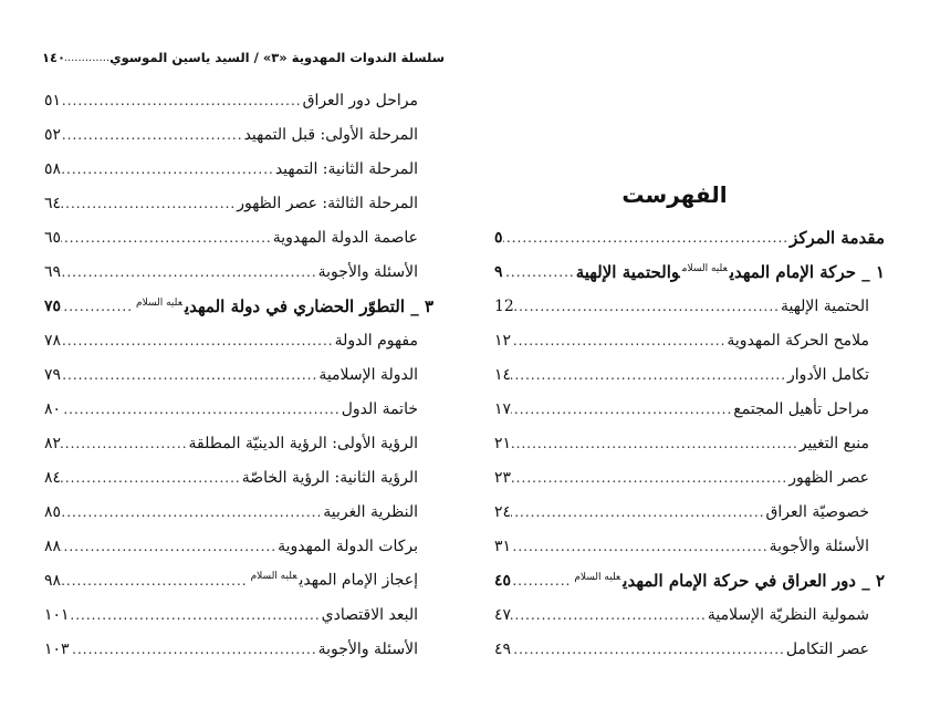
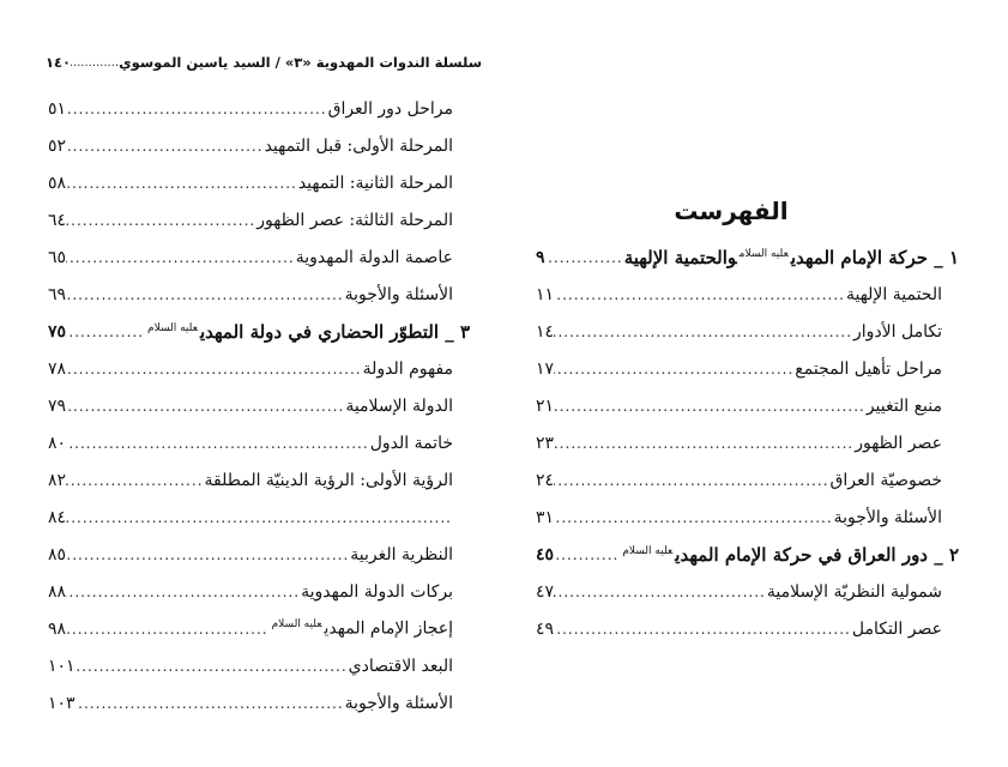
  سلسلة الندوات المهدوية «٣» / السيد ياسين الموسوي
  ١٤٠
  مراحل دور العراق
  ٥١
  المرحلة الأولى: قبل التمهيد
  ٥٢
  المرحلة الثانية: التمهيد
  ٥٨
  المرحلة الثالثة: عصر الظهور
  ٦٤
  عاصمة الدولة المهدوية
  ٦٥
  الأسئلة والأجوبة
  ٦٩
  ٣ _ التطوّر الحضاري في دولة المهديعليه السلام
  ٧٥
  مفهوم الدولة
  ٧٨
  الدولة الإسلامية
  ٧٩
  خاتمة الدول
  ٨٠
  الرؤية الأولى: الرؤية الدينيّة المطلقة
  ٨٢
- الرؤية الثانية: الرؤية الخاصّة
  ٨٤
  النظرية الغربية
  ٨٥
  بركات الدولة المهدوية
  ٨٨
  إعجاز الإمام المهديعليه السلام
  ٩٨
  البعد الاقتصادي
  ١٠١
  الأسئلة والأجوبة
  ١٠٣
  الفهرست
- مقدمة المركز
- ٥
  ١ _ حركة الإمام المهديعليه السلاموالحتمية الإلهية
  ٩
  الحتمية الإلهية
- 12
+ ١١
- ملامح الحركة المهدوية
- ١٢
  تكامل الأدوار
  ١٤
  مراحل تأهيل المجتمع
  ١٧
  منبع التغيير
  ٢١
  عصر الظهور
  ٢٣
  خصوصيّة العراق
  ٢٤
  الأسئلة والأجوبة
  ٣١
  ٢ _ دور العراق في حركة الإمام المهديعليه السلام
  ٤٥
  شمولية النظريّة الإسلامية
  ٤٧
  عصر التكامل
  ٤٩
